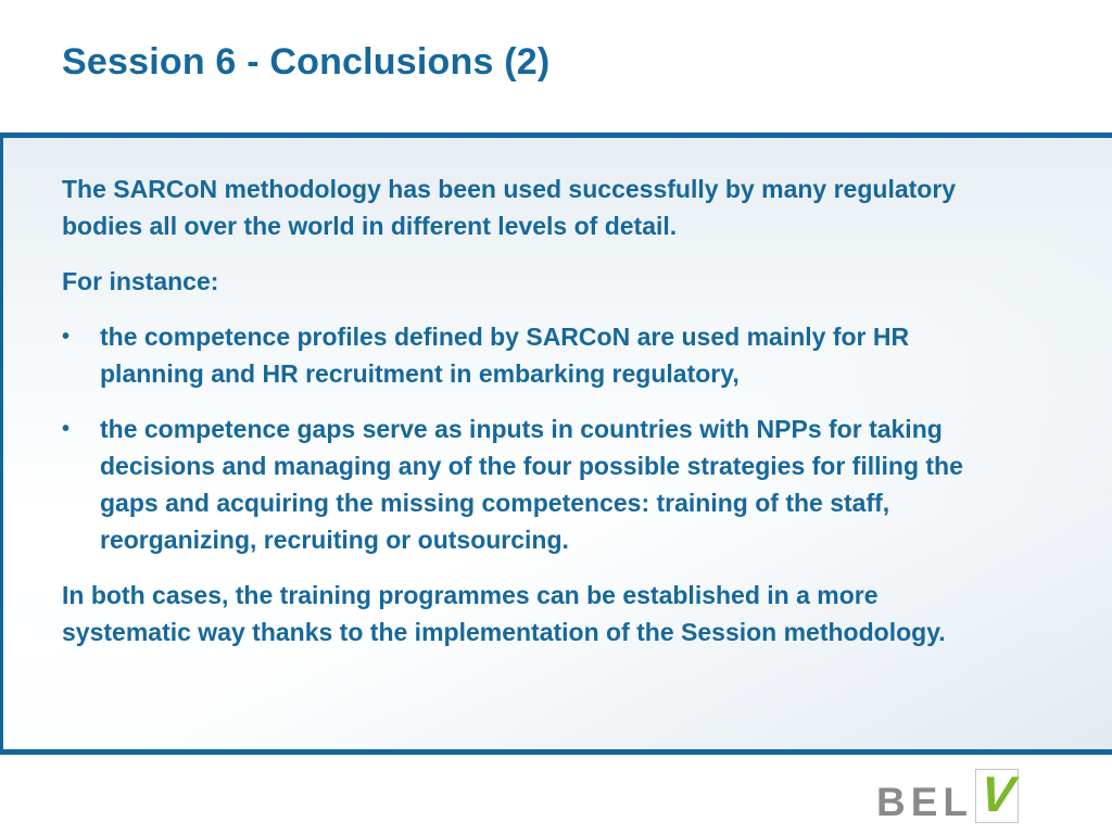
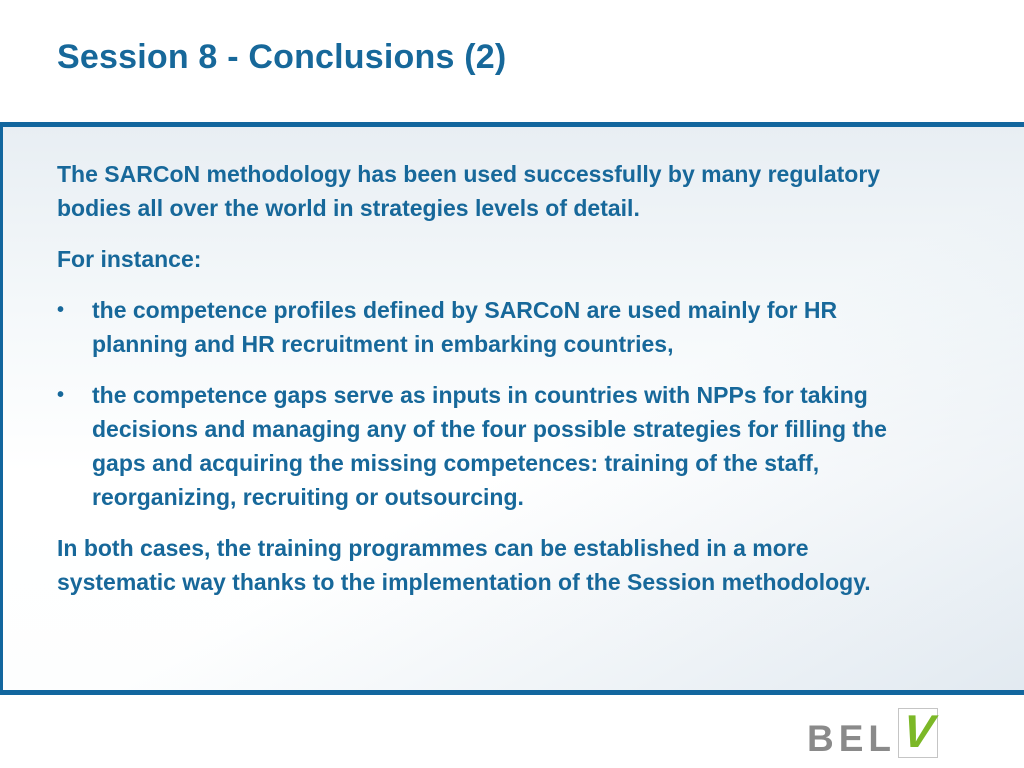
- Session 6 - Conclusions (2)
+ Session 8 - Conclusions (2)
- The SARCoN methodology has been used successfully by many regulatory bodies all over the world in different levels of detail.
+ The SARCoN methodology has been used successfully by many regulatory bodies all over the world in strategies levels of detail.
  For instance:
  •
- the competence profiles defined by SARCoN are used mainly for HR planning and HR recruitment in embarking regulatory,
+ the competence profiles defined by SARCoN are used mainly for HR planning and HR recruitment in embarking countries,
  •
  the competence gaps serve as inputs in countries with NPPs for taking decisions and managing any of the four possible strategies for filling the gaps and acquiring the missing competences: training of the staff, reorganizing, recruiting or outsourcing.
  In both cases, the training programmes can be established in a more systematic way thanks to the implementation of the Session methodology.
  BEL
